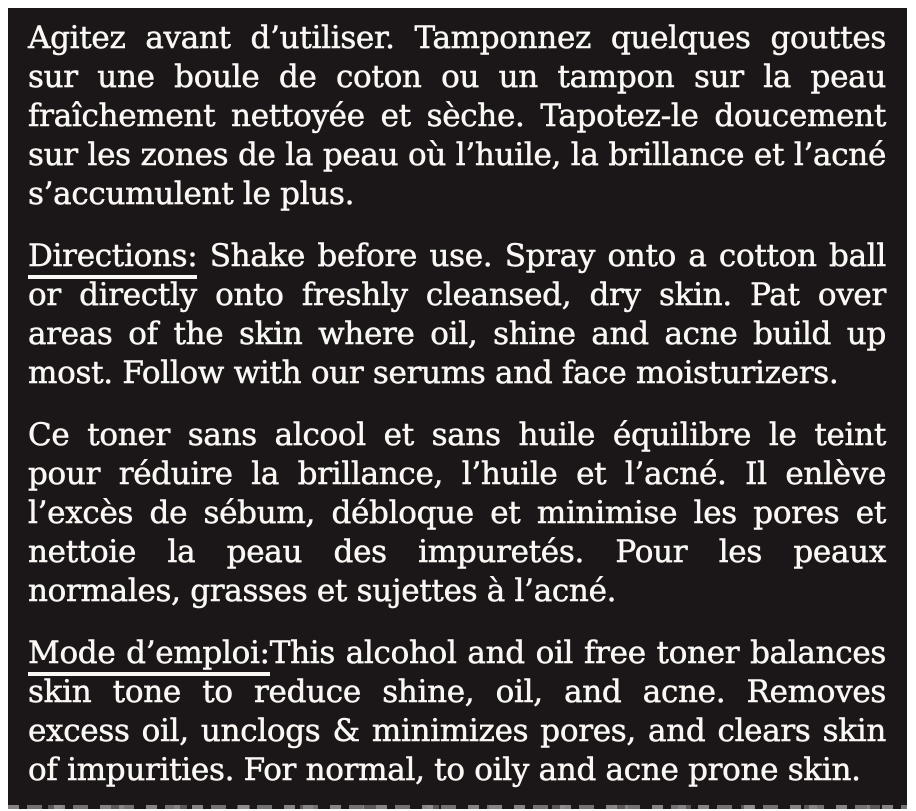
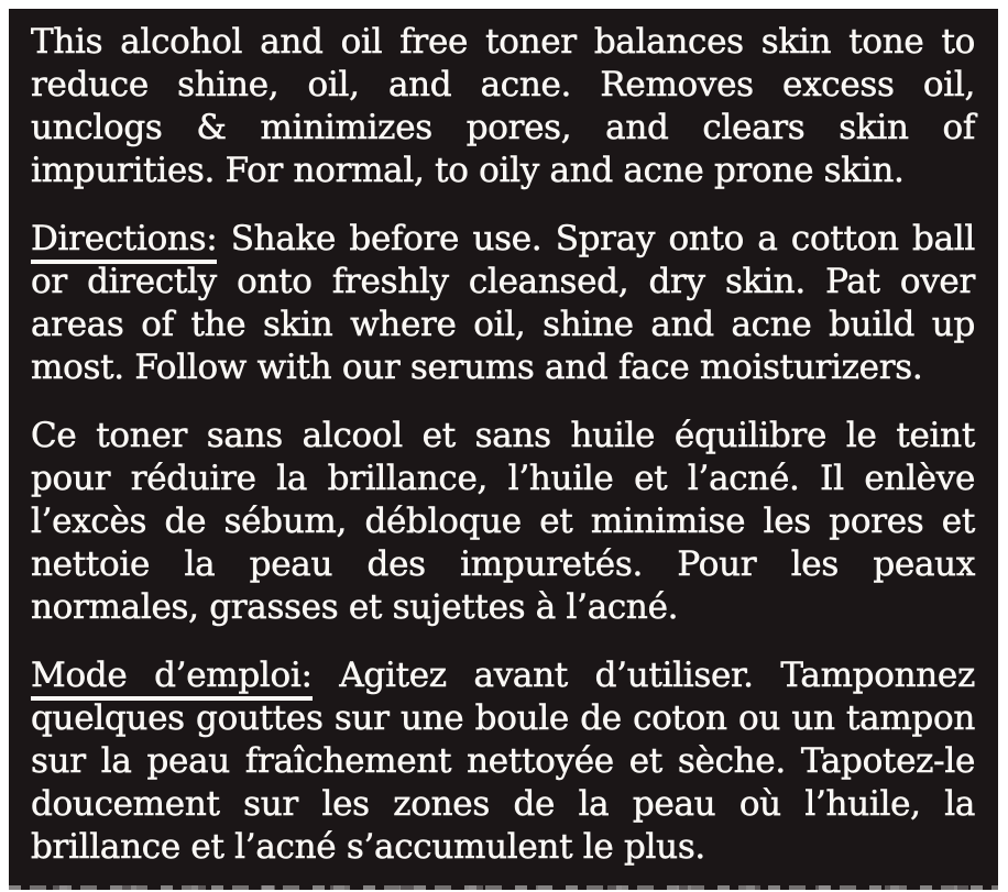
- Agitez avant d’utiliser. Tamponnez quelques gouttes sur une boule de coton ou un tampon sur la peau fraîchement nettoyée et sèche. Tapotez-le doucement sur les zones de la peau où l’huile, la brillance et l’acné s’accumulent le plus.
+ This alcohol and oil free toner balances skin tone to reduce shine, oil, and acne. Removes excess oil, unclogs & minimizes pores, and clears skin of impurities. For normal, to oily and acne prone skin.
  Directions: Shake before use. Spray onto a cotton ball or directly onto freshly cleansed, dry skin. Pat over areas of the skin where oil, shine and acne build up most. Follow with our serums and face moisturizers.
  Ce toner sans alcool et sans huile équilibre le teint pour réduire la brillance, l’huile et l’acné. Il enlève l’excès de sébum, débloque et minimise les pores et nettoie la peau des impuretés. Pour les peaux normales, grasses et sujettes à l’acné.
- Mode d’emploi:This alcohol and oil free toner balances skin tone to reduce shine, oil, and acne. Removes excess oil, unclogs & minimizes pores, and clears skin of impurities. For normal, to oily and acne prone skin.
+ Mode d’emploi: Agitez avant d’utiliser. Tamponnez quelques gouttes sur une boule de coton ou un tampon sur la peau fraîchement nettoyée et sèche. Tapotez-le doucement sur les zones de la peau où l’huile, la brillance et l’acné s’accumulent le plus.
